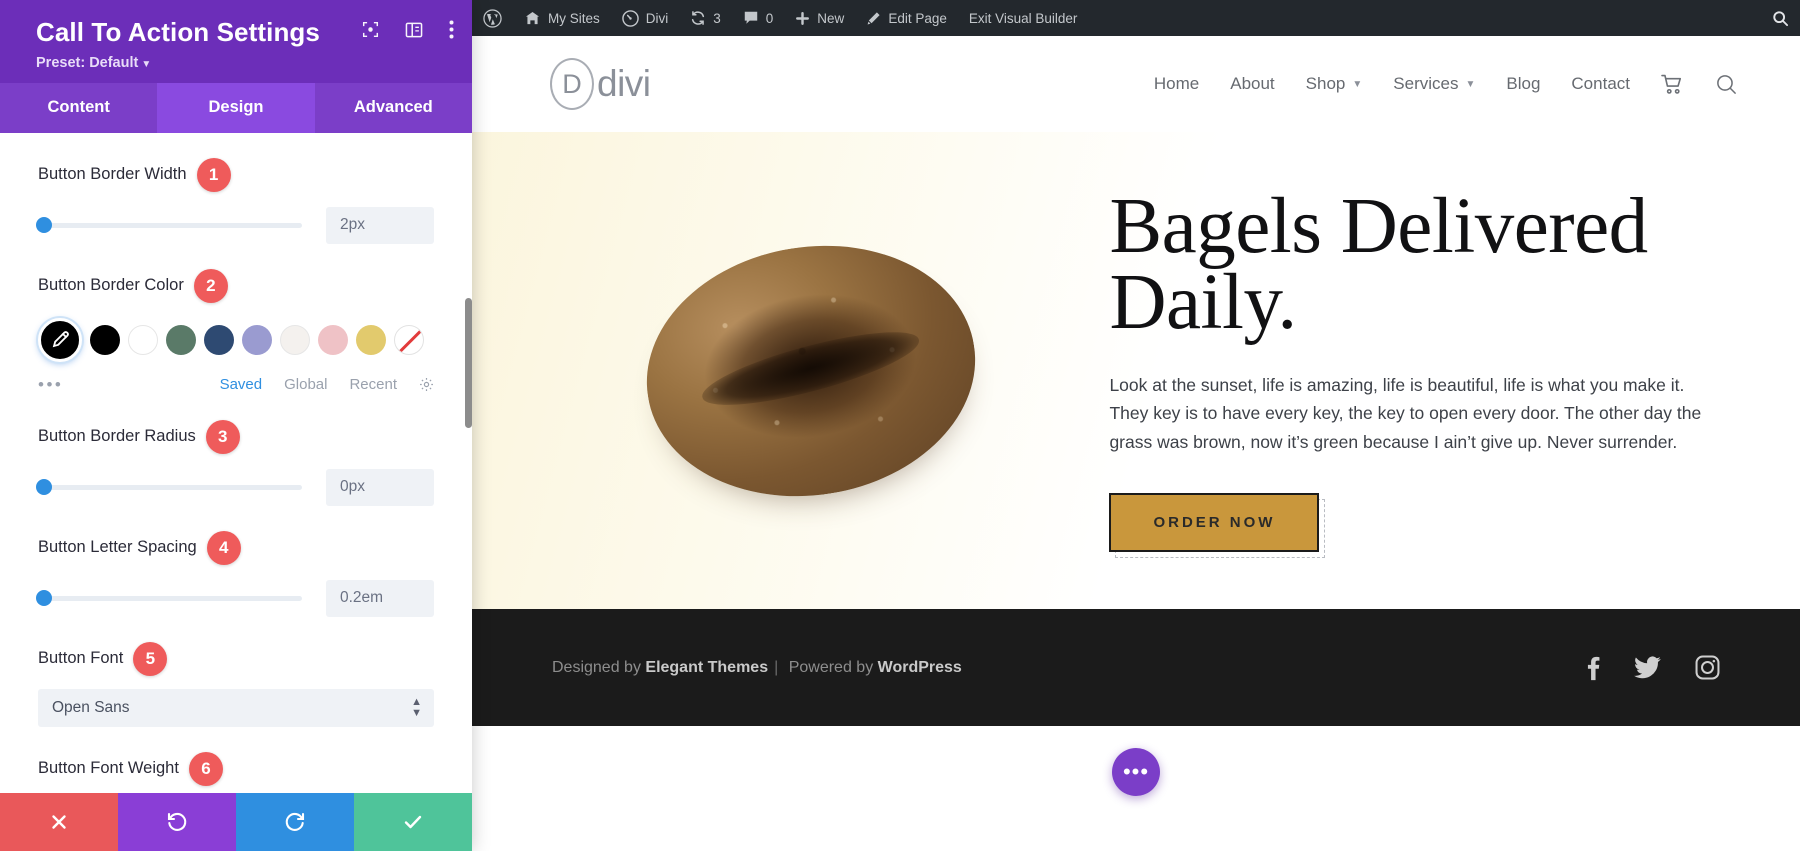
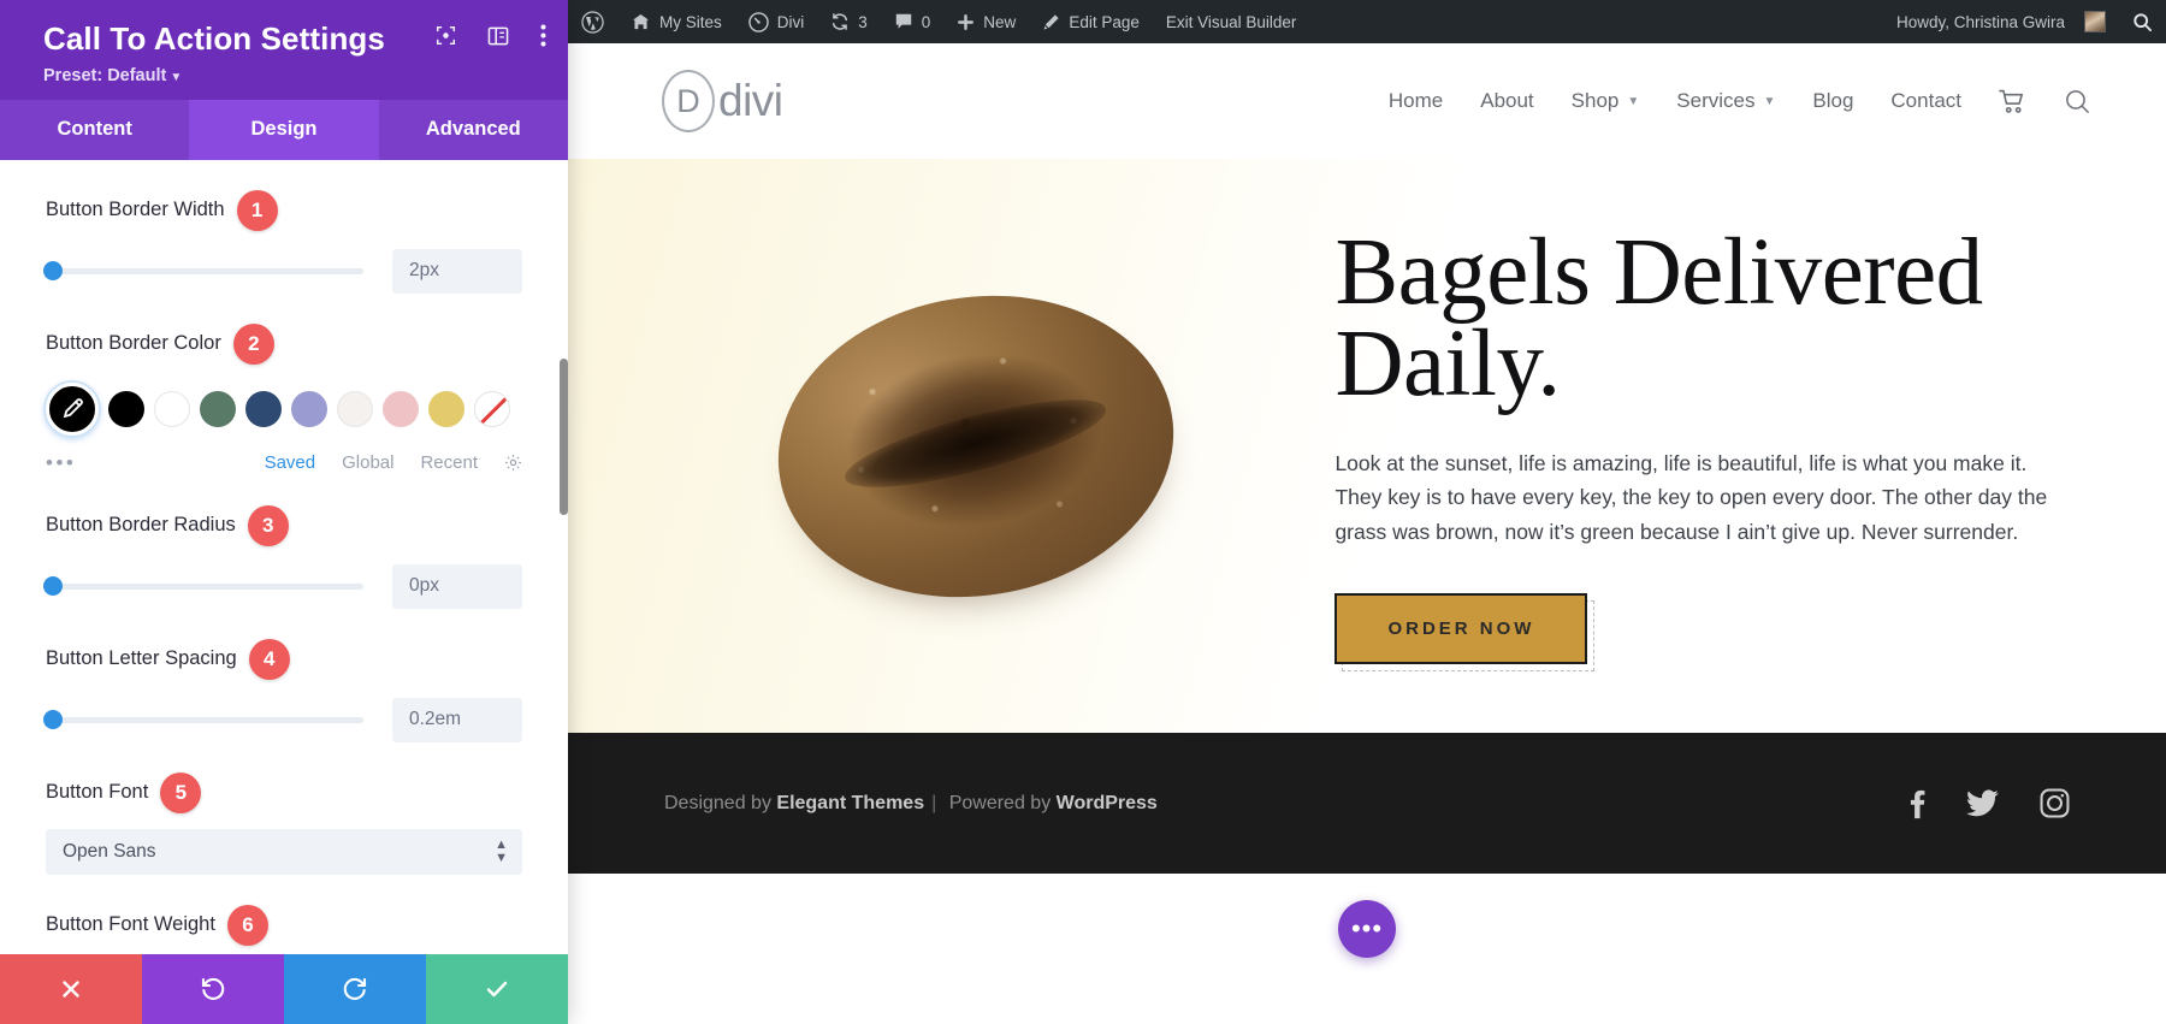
  Call To Action Settings
  Preset: Default ▼
  Content
  Design
  Advanced
  Button Border Width
  1
  2px
  Button Border Color
  2
  •••
  Saved
  Global
  Recent
  Button Border Radius
  3
  0px
  Button Letter Spacing
  4
  0.2em
  Button Font
  5
  Open Sans
  ▲
  ▼
  Button Font Weight
  6
  My Sites
  Divi
  3
  0
  New
  Edit Page
  Exit Visual Builder
+ Howdy, Christina Gwira
  D
  divi
  Home
  About
  Shop
  ▼
  Services
  ▼
  Blog
  Contact
  Bagels Delivered Daily.
  Look at the sunset, life is amazing, life is beautiful, life is what you make it. They key is to have every key, the key to open every door. The other day the grass was brown, now it’s green because I ain’t give up. Never surrender.
  ORDER NOW
  Designed by Elegant Themes | Powered by WordPress
  •••
